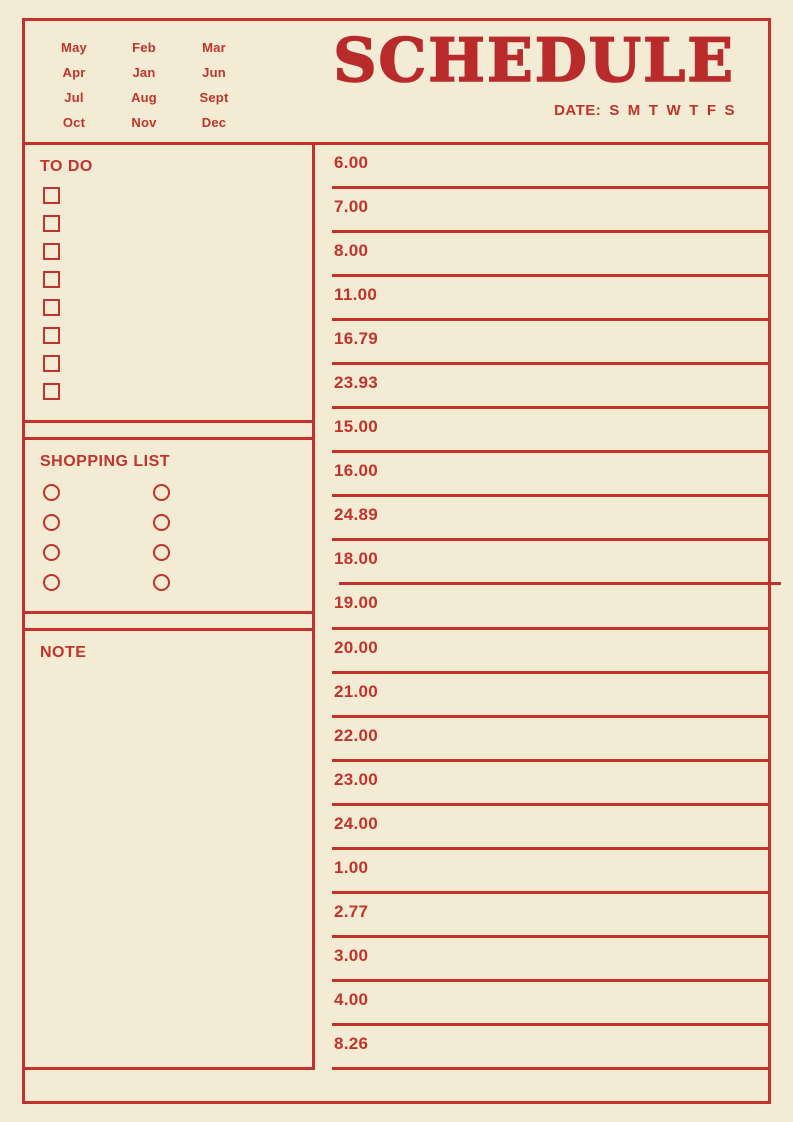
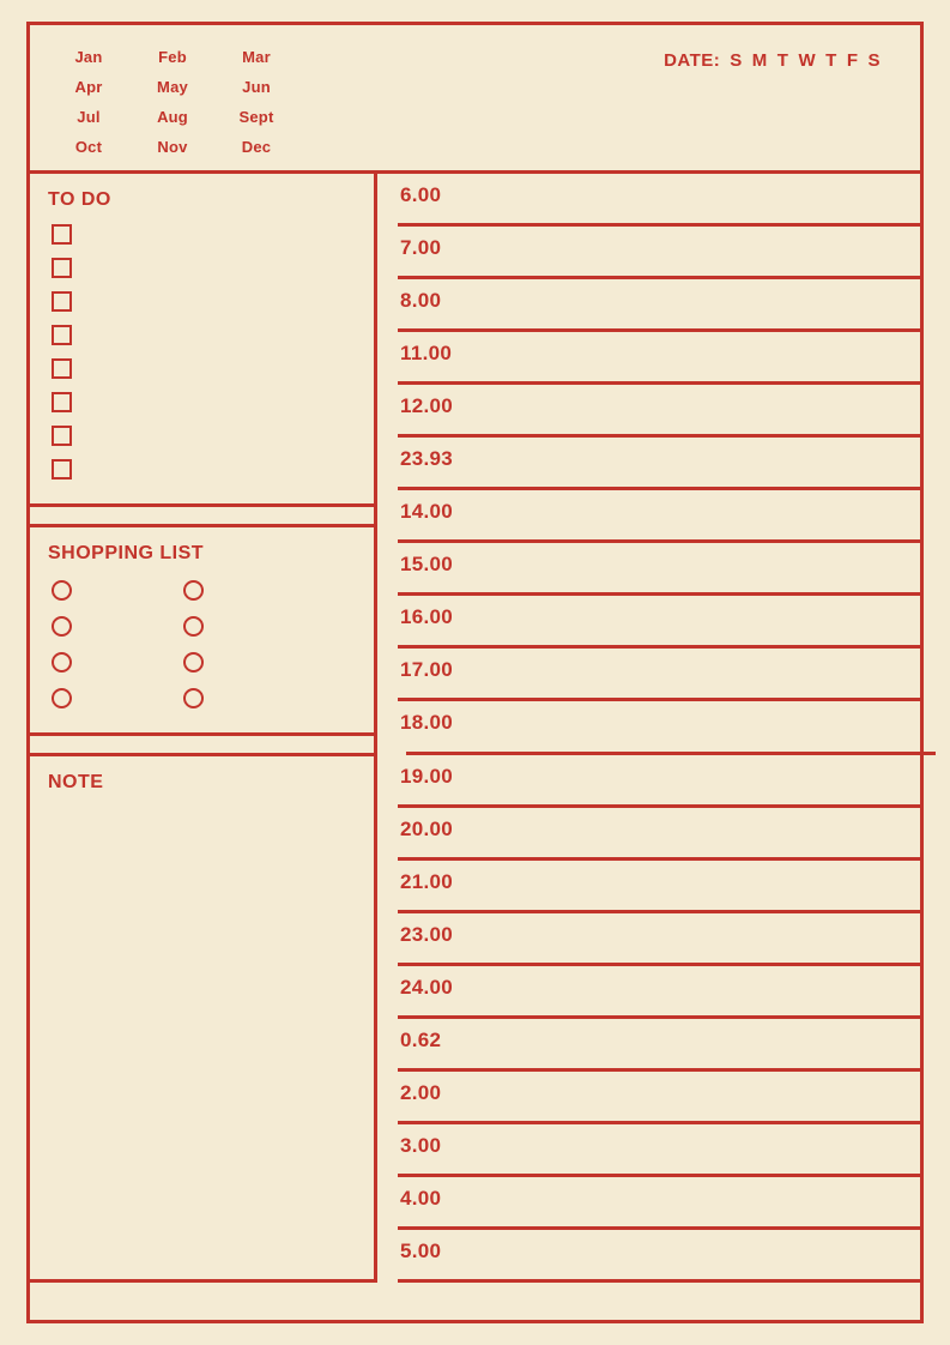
- May
+ Jan
  Feb
  Mar
  Apr
- Jan
+ May
  Jun
  Jul
  Aug
  Sept
  Oct
  Nov
  Dec
- SCHEDULE
  DATE:
  S
  M
  T
  W
  T
  F
  S
  TO DO
  SHOPPING LIST
  NOTE
  6.00
  7.00
  8.00
  11.00
- 16.79
+ 12.00
  23.93
+ 14.00
  15.00
  16.00
- 24.89
+ 17.00
  18.00
  19.00
  20.00
  21.00
- 22.00
  23.00
  24.00
- 1.00
+ 0.62
- 2.77
+ 2.00
  3.00
  4.00
- 8.26
+ 5.00
